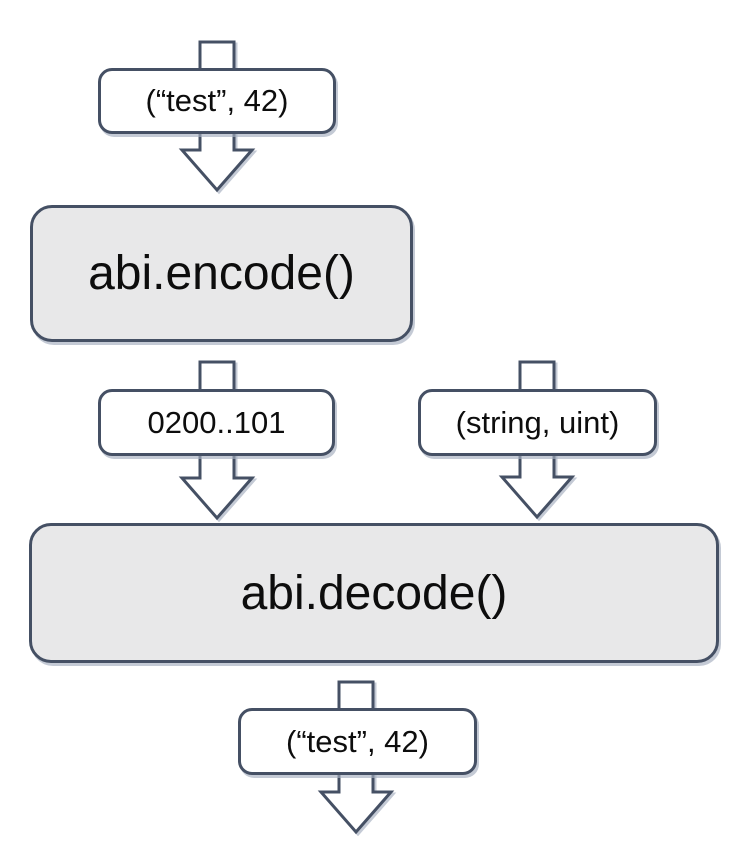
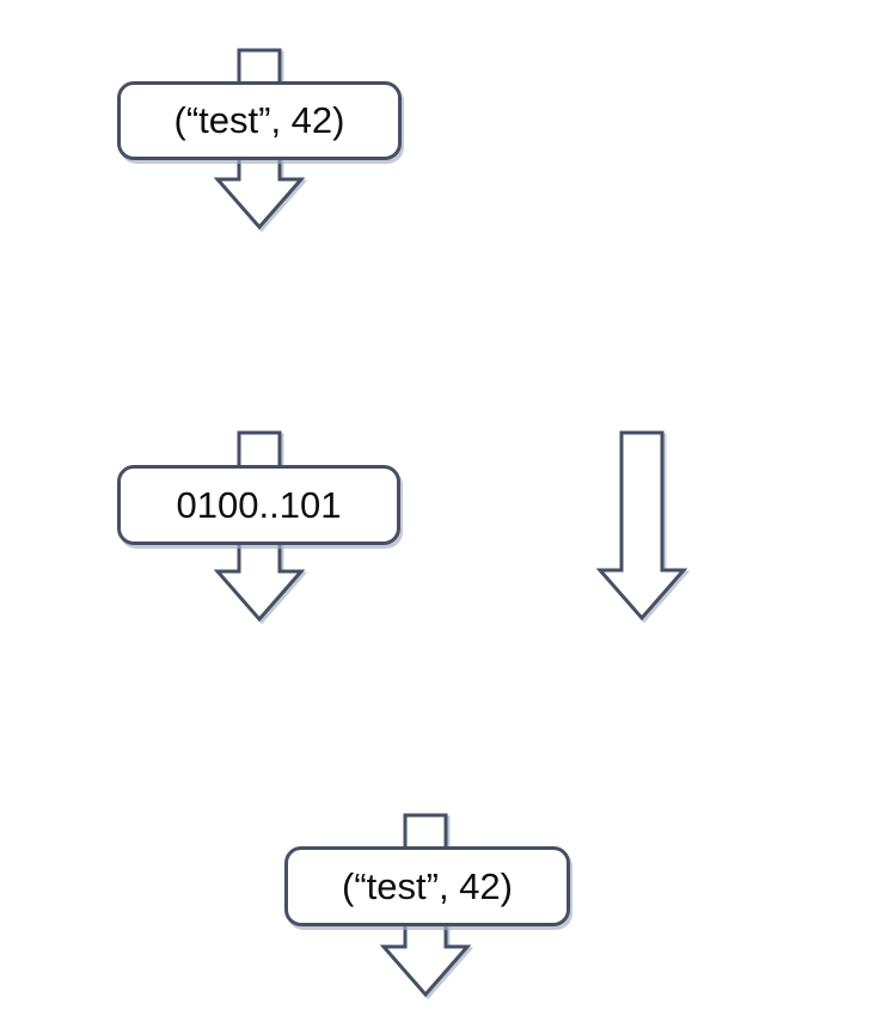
  (“test”, 42)
- abi.encode()
- 0200..101
+ 0100..101
- (string, uint)
- abi.decode()
  (“test”, 42)
